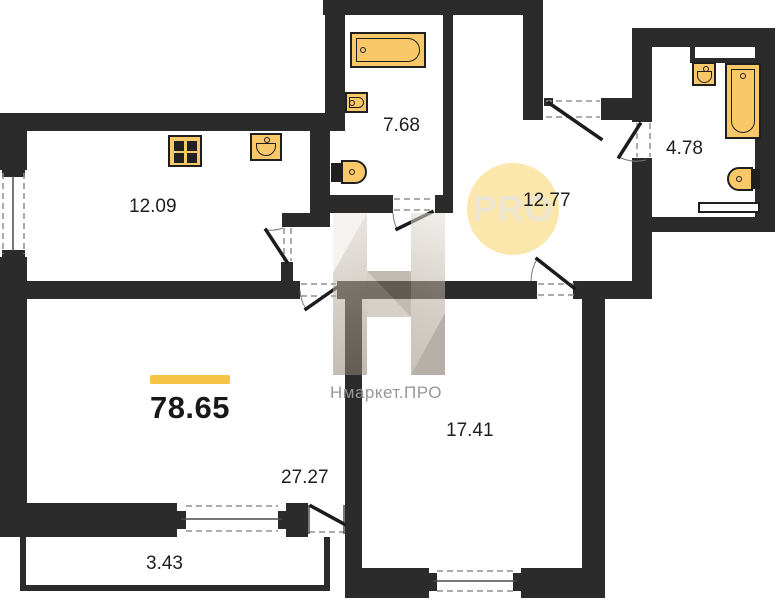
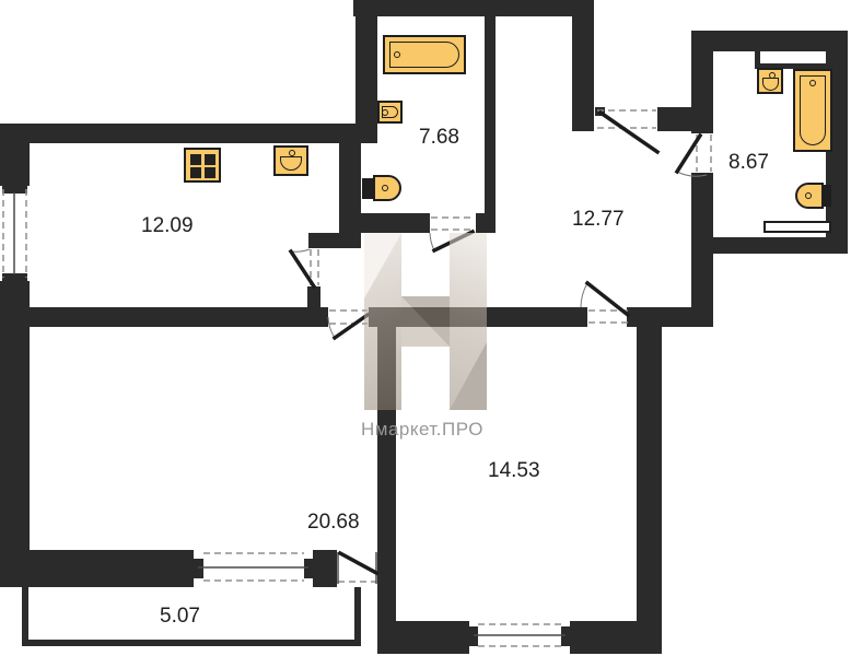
- PRO
  Нмаркет.ПРО
- 78.65
  12.09
  7.68
- 4.78
+ 8.67
  12.77
- 27.27
+ 20.68
- 17.41
+ 14.53
- 3.43
+ 5.07
